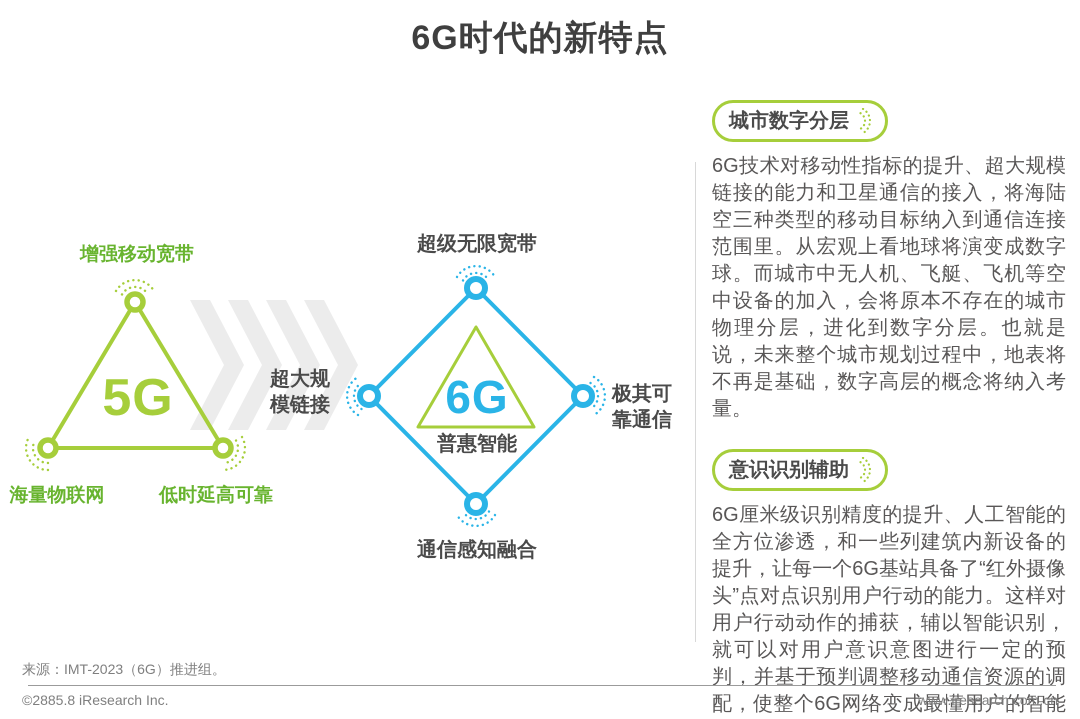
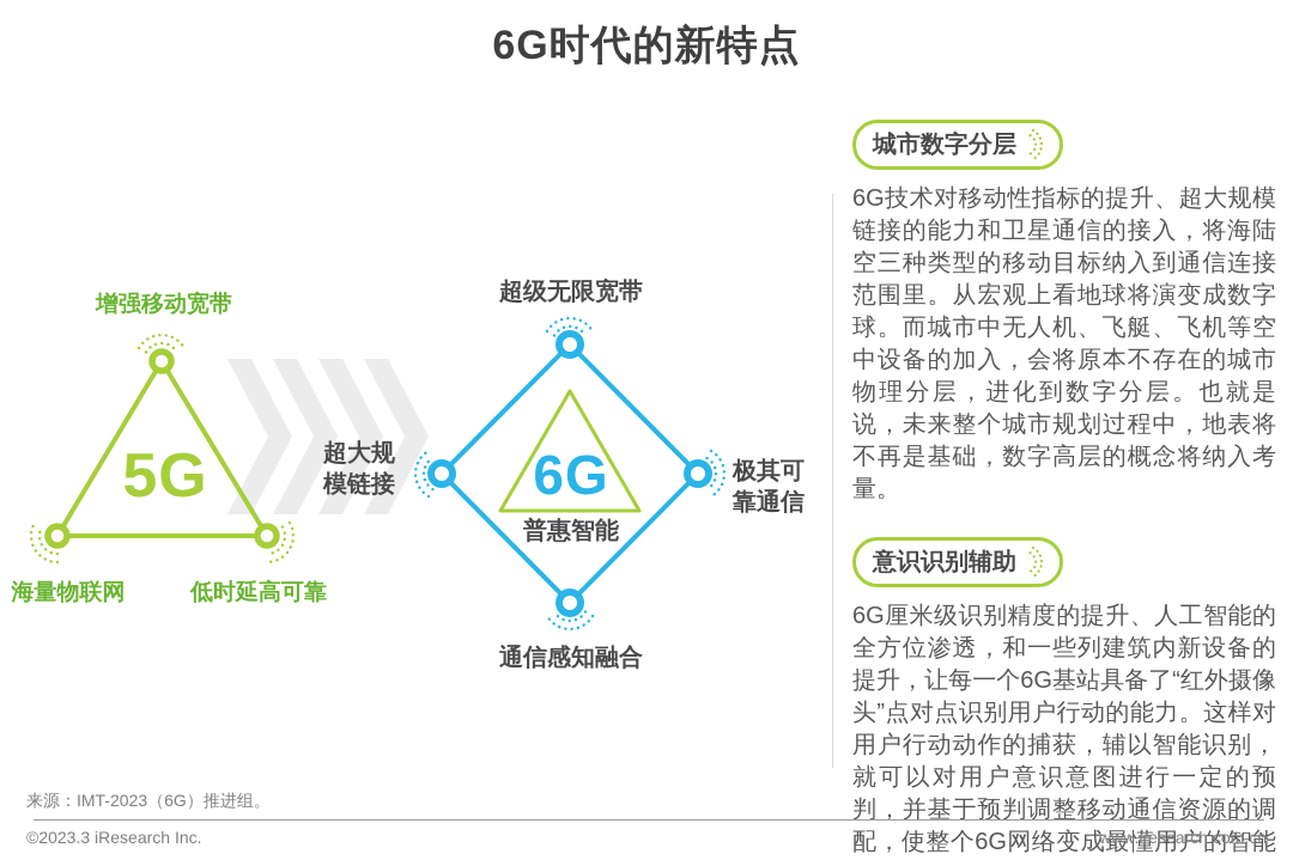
  6G时代的新特点
  5G
  增强移动宽带
  海量物联网
  低时延高可靠
  超大规
  模链接
  6G
  超级无限宽带
  极其可
  靠通信
  普惠智能
  通信感知融合
  城市数字分层
  6G技术对移动性指标的提升、超大规模链接的能力和卫星通信的接入，将海陆空三种类型的移动目标纳入到通信连接范围里。从宏观上看地球将演变成数字球。而城市中无人机、飞艇、飞机等空中设备的加入，会将原本不存在的城市物理分层，进化到数字分层。也就是说，未来整个城市规划过程中，地表将不再是基础，数字高层的概念将纳入考量。
  意识识别辅助
  6G厘米级识别精度的提升、人工智能的全方位渗透，和一些列建筑内新设备的提升，让每一个6G基站具备了“红外摄像头”点对点识别用户行动的能力。这样对用户行动动作的捕获，辅以智能识别，就可以对用户意识意图进行一定的预判，并基于预判调整移动通信资源的调配，使整个6G网络变成最懂用户的智能
  来源：IMT-2023（6G）推进组。
- ©2885.8 iResearch Inc.
+ ©2023.3 iResearch Inc.
  www.iresearch.com.cn
